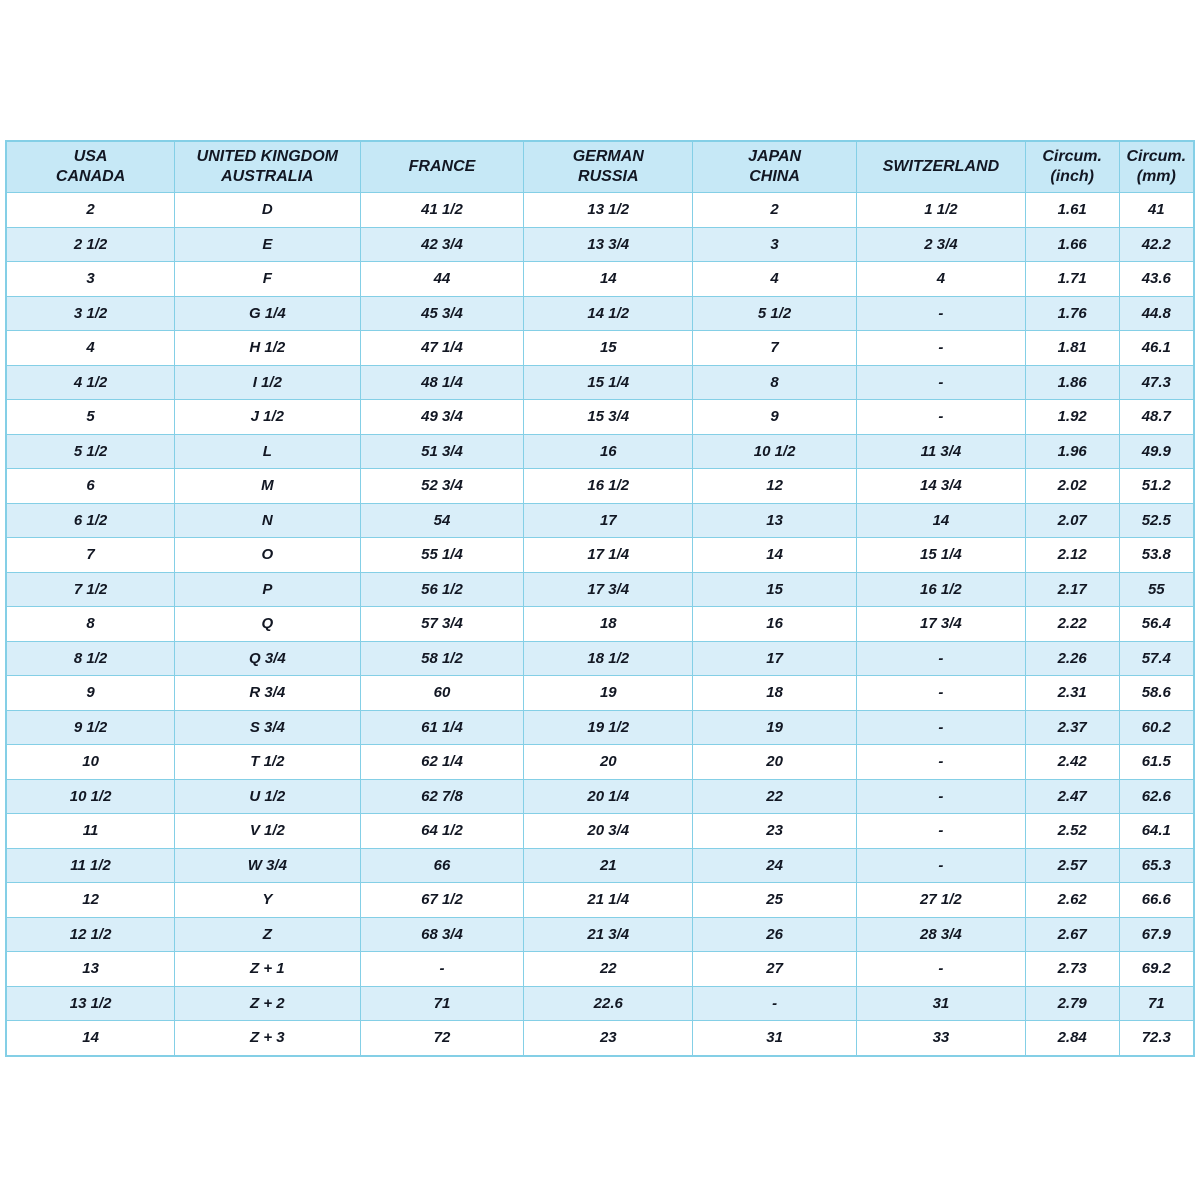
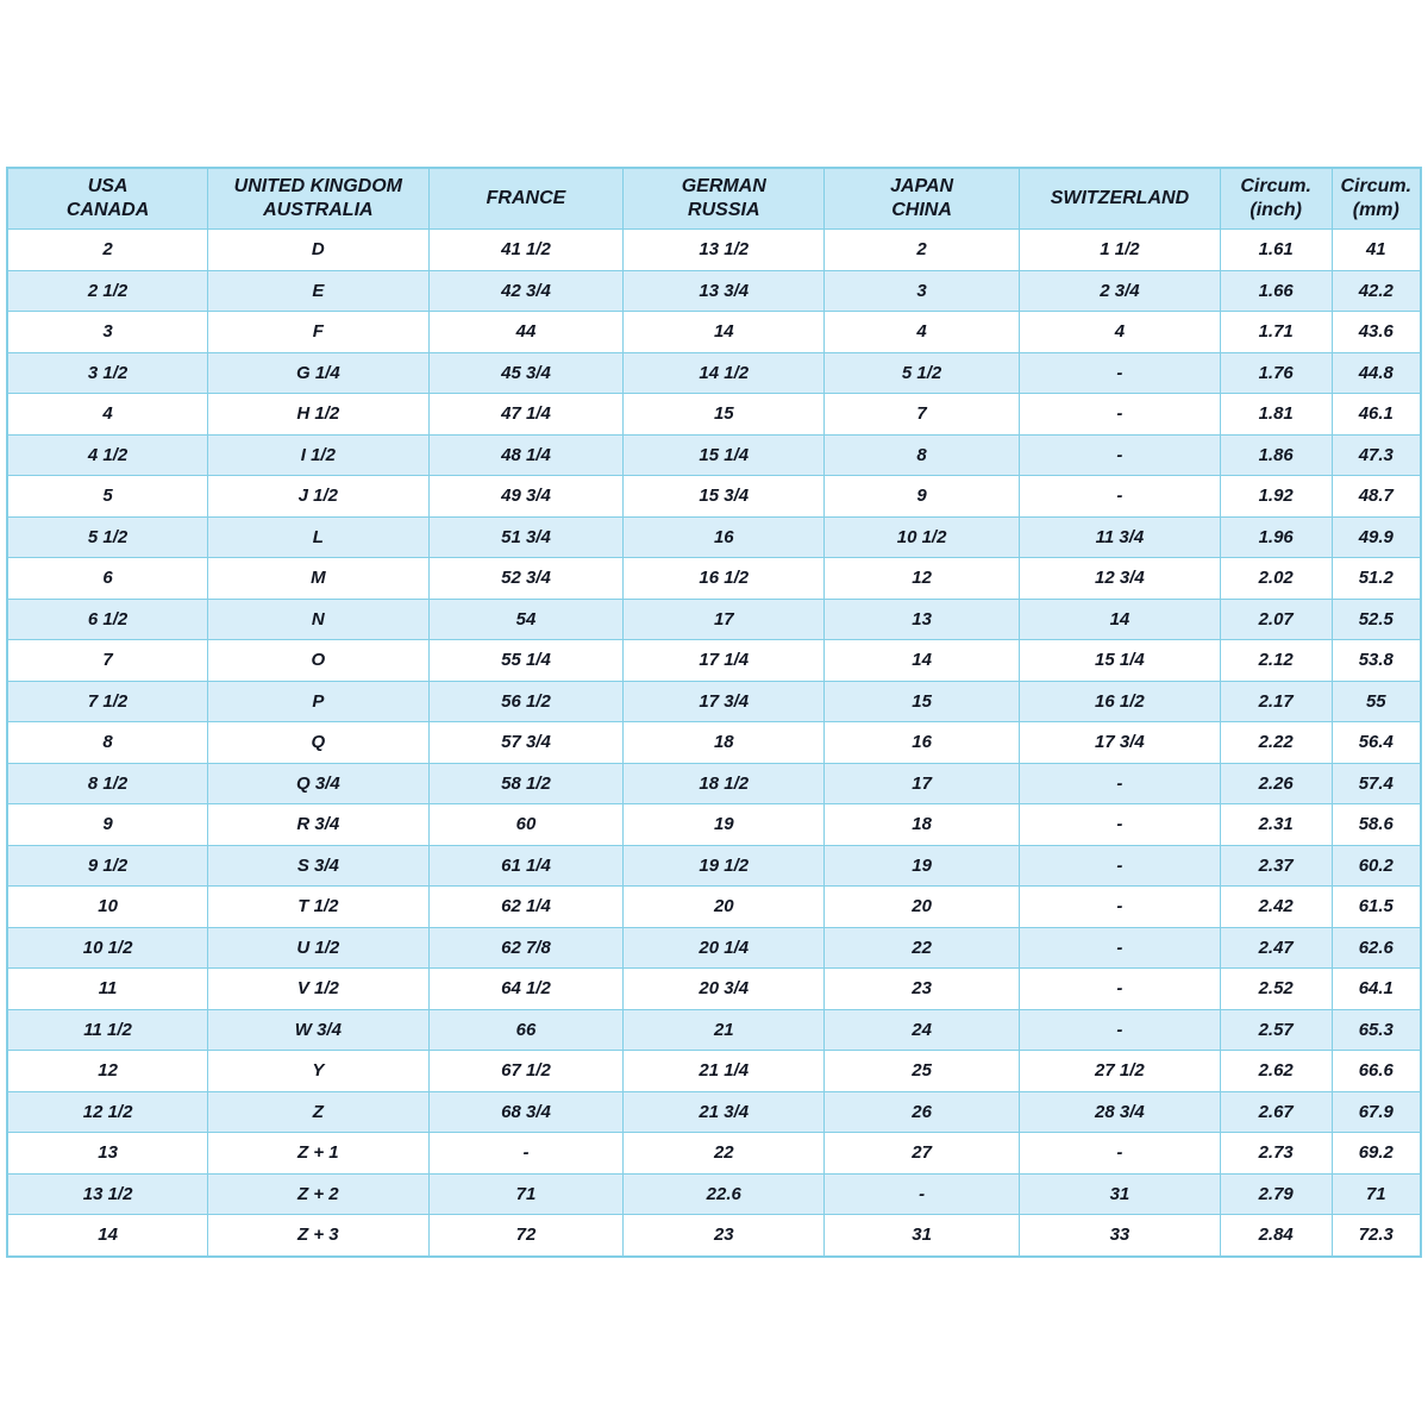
  USACANADA	UNITED KINGDOMAUSTRALIA	FRANCE	GERMANRUSSIA	JAPANCHINA	SWITZERLAND	Circum.(inch)	Circum.(mm)
  2	D	41 1/2	13 1/2	2	1 1/2	1.61	41
  2 1/2	E	42 3/4	13 3/4	3	2 3/4	1.66	42.2
  3	F	44	14	4	4	1.71	43.6
  3 1/2	G 1/4	45 3/4	14 1/2	5 1/2	-	1.76	44.8
  4	H 1/2	47 1/4	15	7	-	1.81	46.1
  4 1/2	I 1/2	48 1/4	15 1/4	8	-	1.86	47.3
  5	J 1/2	49 3/4	15 3/4	9	-	1.92	48.7
  5 1/2	L	51 3/4	16	10 1/2	11 3/4	1.96	49.9
- 6	M	52 3/4	16 1/2	12	14 3/4	2.02	51.2
+ 6	M	52 3/4	16 1/2	12	12 3/4	2.02	51.2
  6 1/2	N	54	17	13	14	2.07	52.5
  7	O	55 1/4	17 1/4	14	15 1/4	2.12	53.8
  7 1/2	P	56 1/2	17 3/4	15	16 1/2	2.17	55
  8	Q	57 3/4	18	16	17 3/4	2.22	56.4
  8 1/2	Q 3/4	58 1/2	18 1/2	17	-	2.26	57.4
  9	R 3/4	60	19	18	-	2.31	58.6
  9 1/2	S 3/4	61 1/4	19 1/2	19	-	2.37	60.2
  10	T 1/2	62 1/4	20	20	-	2.42	61.5
  10 1/2	U 1/2	62 7/8	20 1/4	22	-	2.47	62.6
  11	V 1/2	64 1/2	20 3/4	23	-	2.52	64.1
  11 1/2	W 3/4	66	21	24	-	2.57	65.3
  12	Y	67 1/2	21 1/4	25	27 1/2	2.62	66.6
  12 1/2	Z	68 3/4	21 3/4	26	28 3/4	2.67	67.9
  13	Z + 1	-	22	27	-	2.73	69.2
  13 1/2	Z + 2	71	22.6	-	31	2.79	71
  14	Z + 3	72	23	31	33	2.84	72.3
